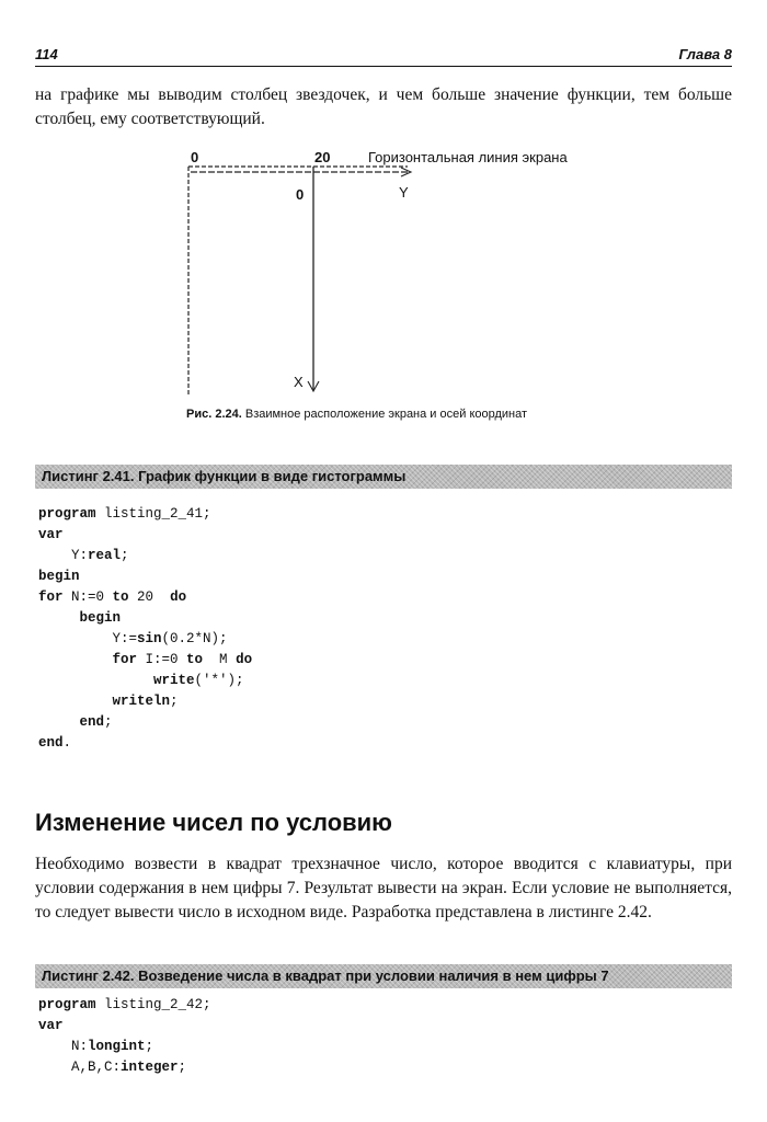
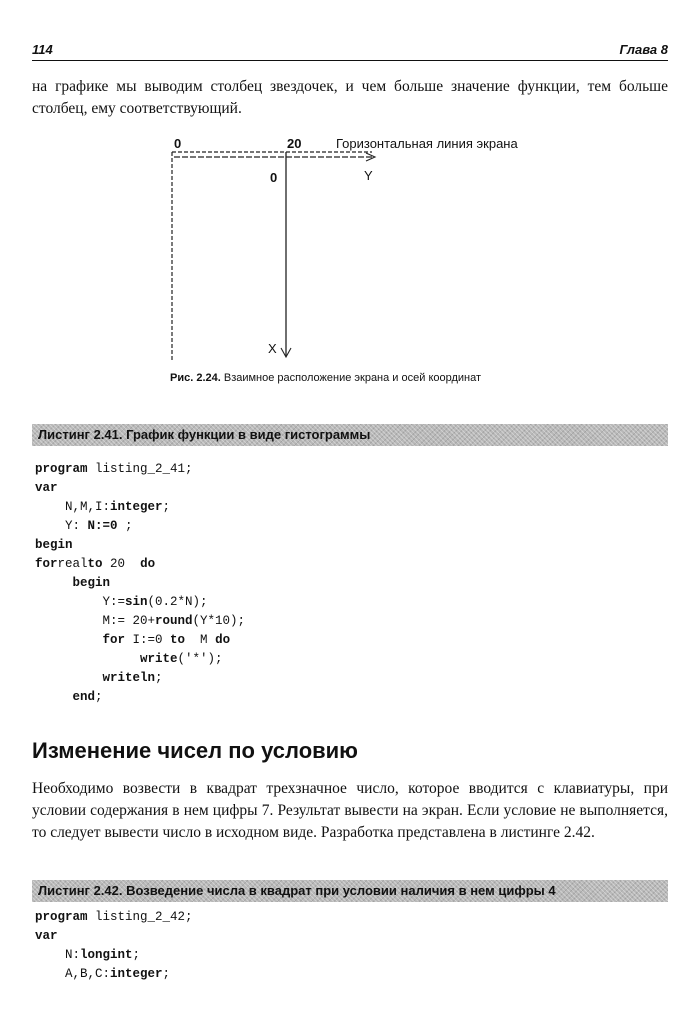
  114
  Глава 8
  на графике мы выводим столбец звездочек, и чем больше значение функции, тем больше столбец, ему соответствующий.
  0
  20
  Горизонтальная линия экрана
  0
  Y
  X
  Рис. 2.24. Взаимное расположение экрана и осей координат
  Листинг 2.41. График функции в виде гистограммы
  program listing_2_41;
  var
+ N,M,I:integer;
- Y:real;
+ Y: N:=0 ;
  begin
- for N:=0 to 20 do
+ forrealto 20 do
  begin
  Y:=sin(0.2*N);
+ M:= 20+round(Y*10);
  for I:=0 to M do
  write('*');
  writeln;
  end;
- end.
  Изменение чисел по условию
  Необходимо возвести в квадрат трехзначное число, которое вводится с клавиатуры, при условии содержания в нем цифры 7. Результат вывести на экран. Если условие не выполняется, то следует вывести число в исходном виде. Разработка представлена в листинге 2.42.
- Листинг 2.42. Возведение числа в квадрат при условии наличия в нем цифры 7
+ Листинг 2.42. Возведение числа в квадрат при условии наличия в нем цифры 4
  program listing_2_42;
  var
  N:longint;
  A,B,C:integer;
